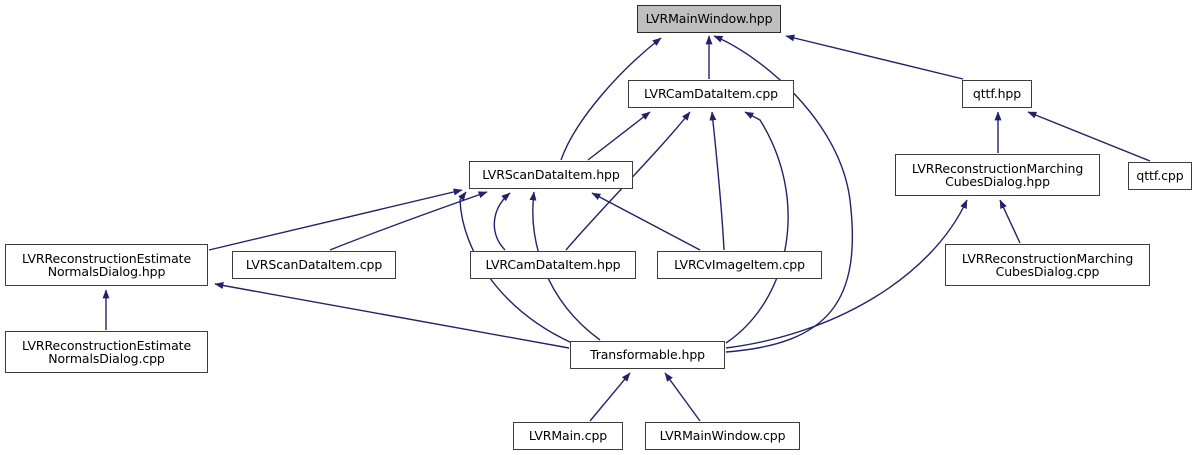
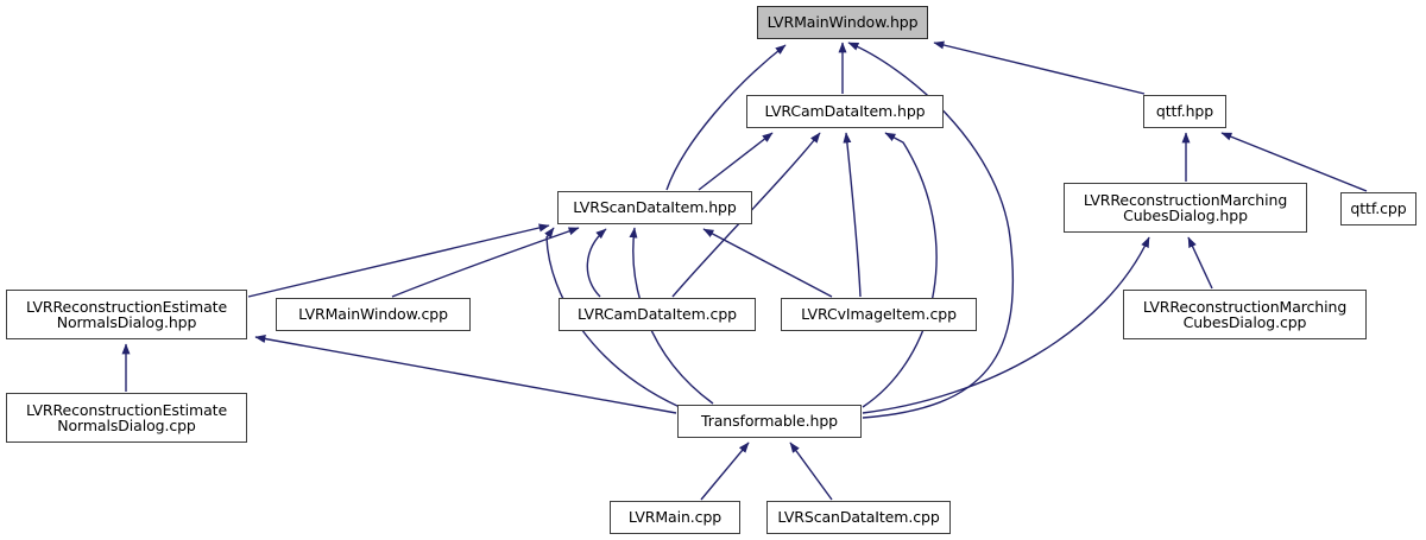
  LVRMainWindow.hpp
- LVRCamDataItem.cpp
+ LVRCamDataItem.hpp
  qttf.hpp
  LVRScanDataItem.hpp
  LVRReconstructionMarching
  CubesDialog.hpp
  qttf.cpp
  LVRReconstructionEstimate
  NormalsDialog.hpp
- LVRScanDataItem.cpp
+ LVRMainWindow.cpp
- LVRCamDataItem.hpp
+ LVRCamDataItem.cpp
  LVRCvImageItem.cpp
  LVRReconstructionMarching
  CubesDialog.cpp
  LVRReconstructionEstimate
  NormalsDialog.cpp
  Transformable.hpp
  LVRMain.cpp
- LVRMainWindow.cpp
+ LVRScanDataItem.cpp
